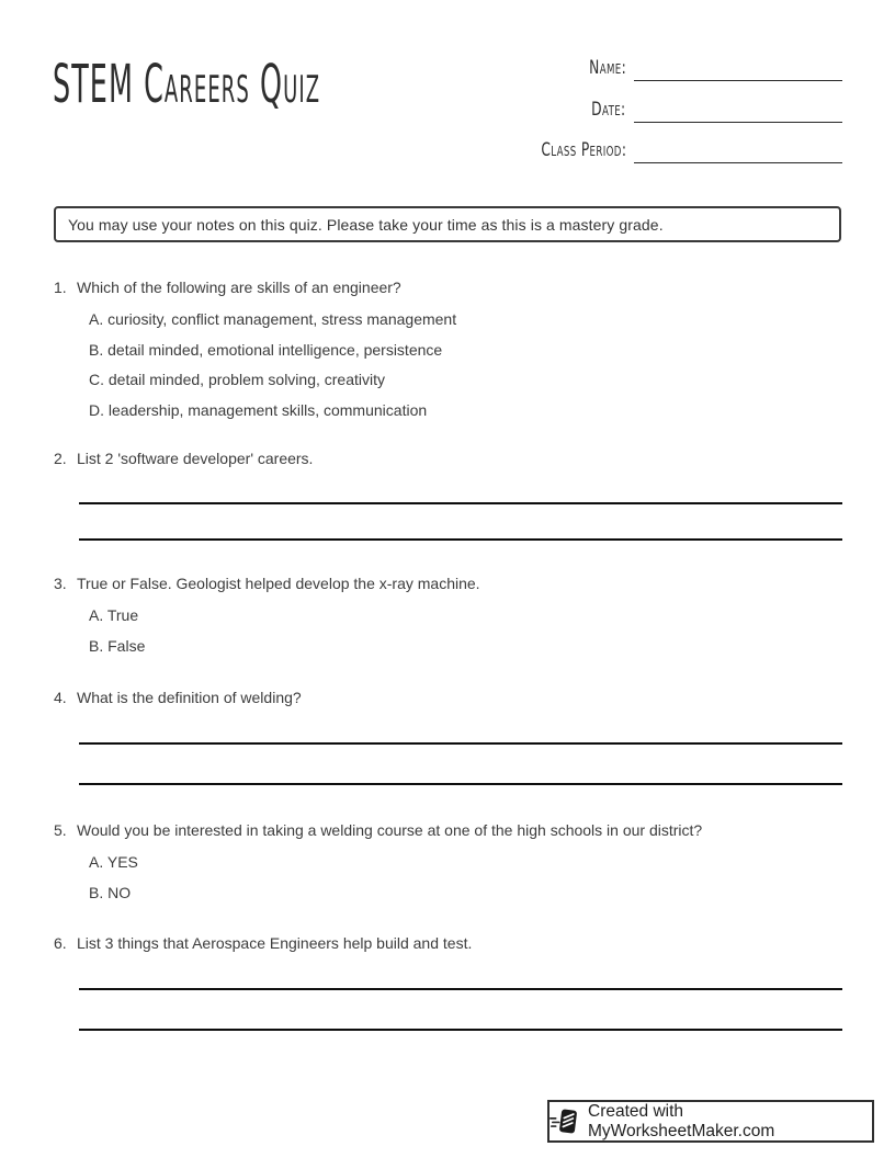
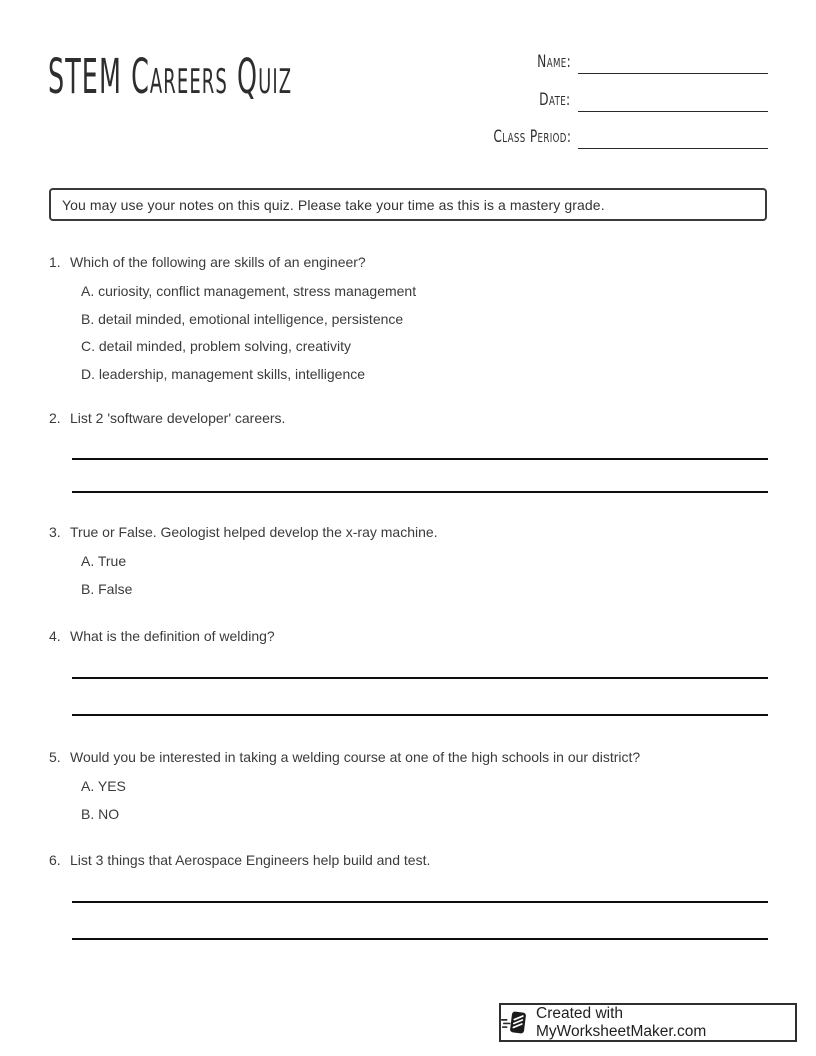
  STEM Careers Quiz
  Name:
  Date:
  Class Period:
  You may use your notes on this quiz. Please take your time as this is a mastery grade.
  1.
  Which of the following are skills of an engineer?
  A. curiosity, conflict management, stress management
  B. detail minded, emotional intelligence, persistence
  C. detail minded, problem solving, creativity
- D. leadership, management skills, communication
+ D. leadership, management skills, intelligence
  2.
  List 2 'software developer' careers.
  3.
  True or False. Geologist helped develop the x-ray machine.
  A. True
  B. False
  4.
  What is the definition of welding?
  5.
  Would you be interested in taking a welding course at one of the high schools in our district?
  A. YES
  B. NO
  6.
  List 3 things that Aerospace Engineers help build and test.
  Created with MyWorksheetMaker.com
